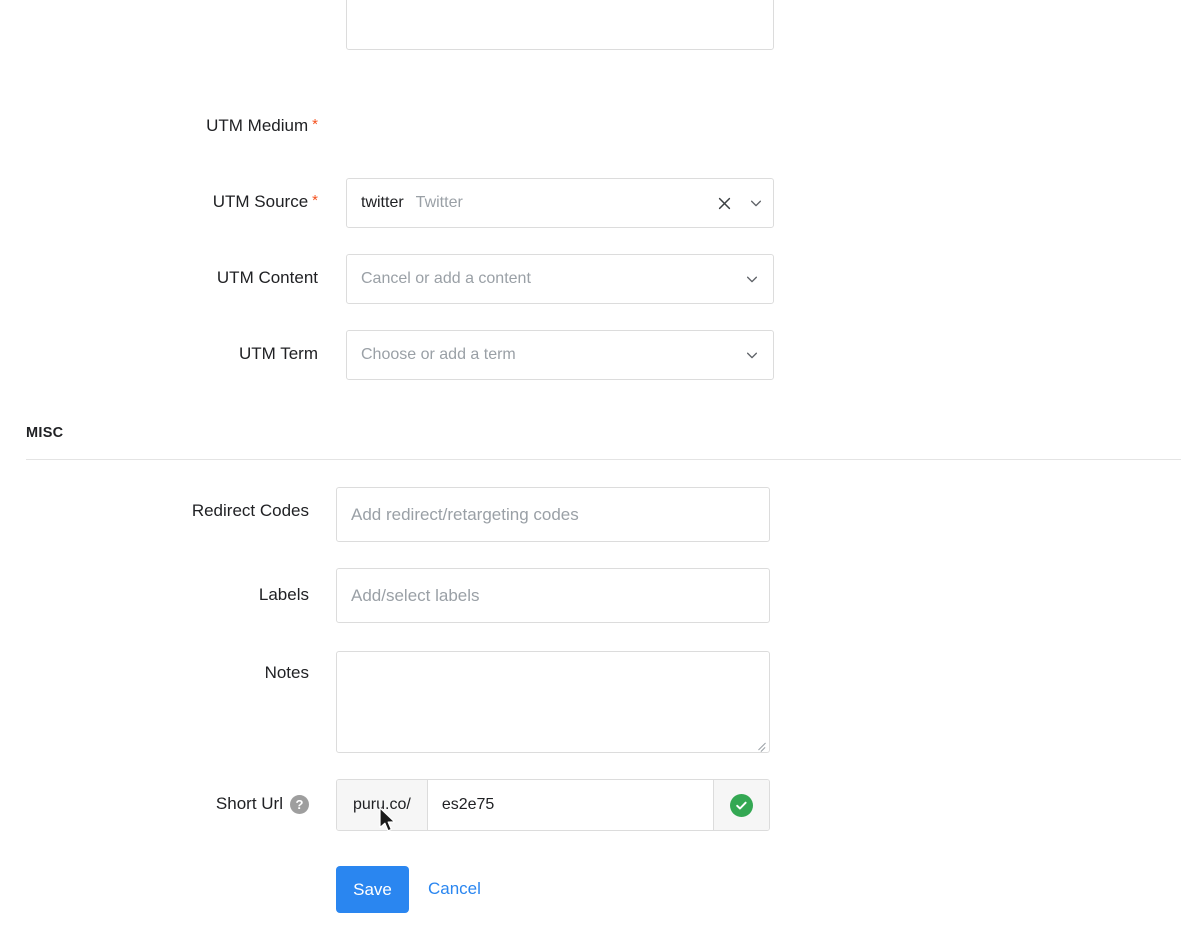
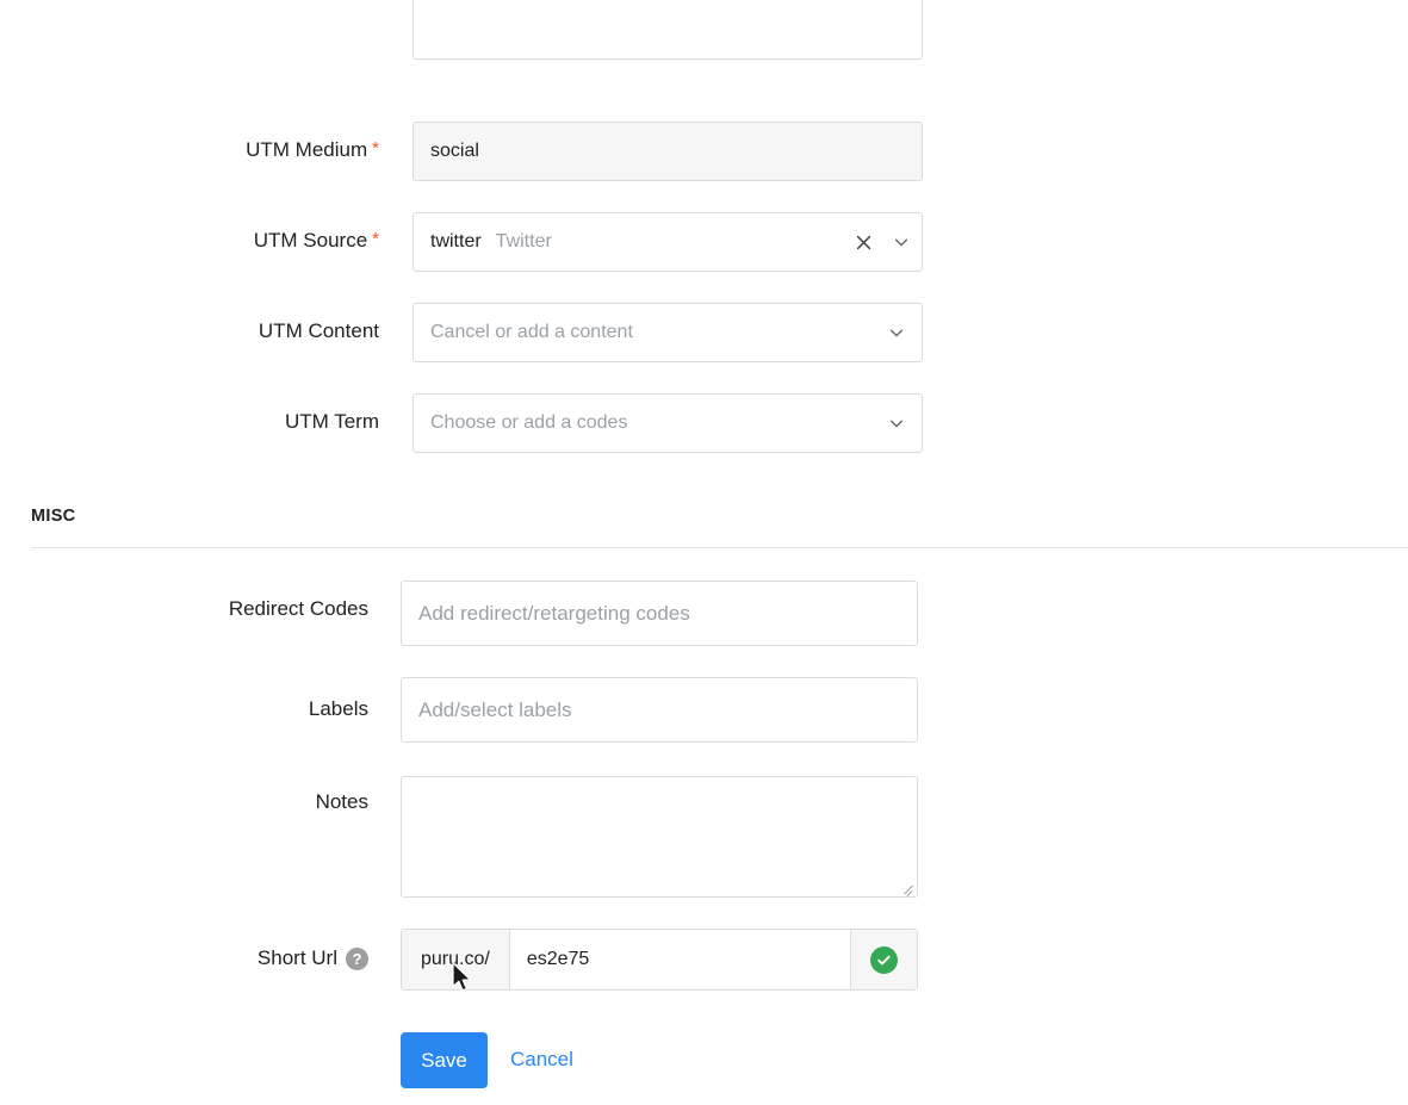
  UTM Medium *
+ social
  UTM Source *
  twitter
  Twitter
  UTM Content
  Cancel or add a content
  UTM Term
- Choose or add a term
+ Choose or add a codes
  MISC
  Redirect Codes
  Add redirect/retargeting codes
  Labels
  Add/select labels
  Notes
  Short Url ?
  puru.co/
  es2e75
  Save
  Cancel
